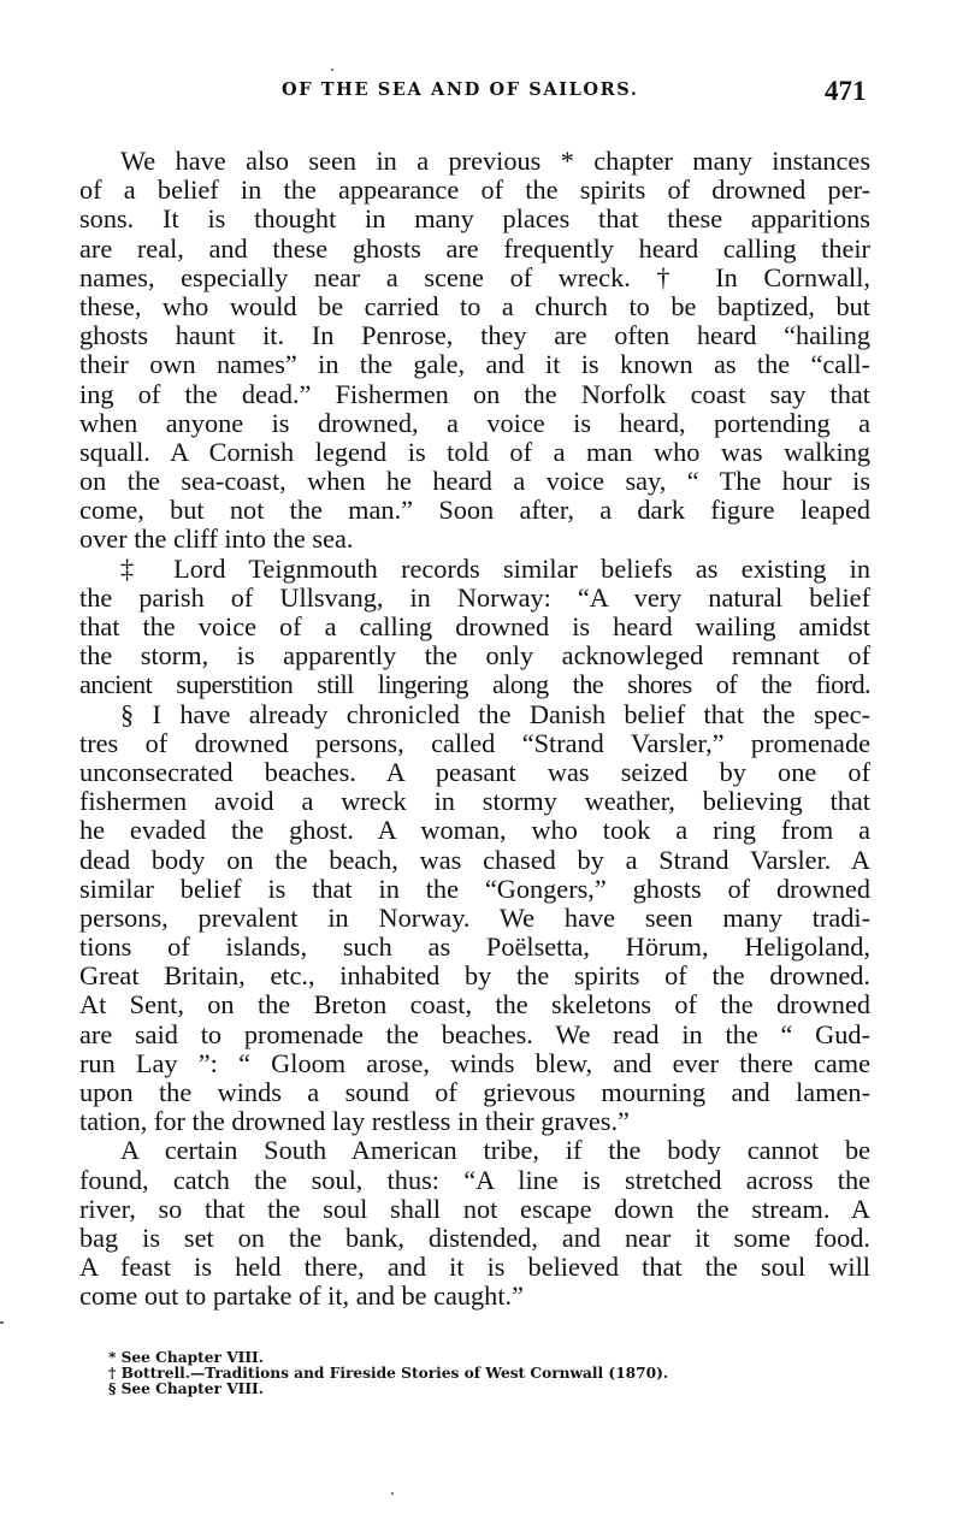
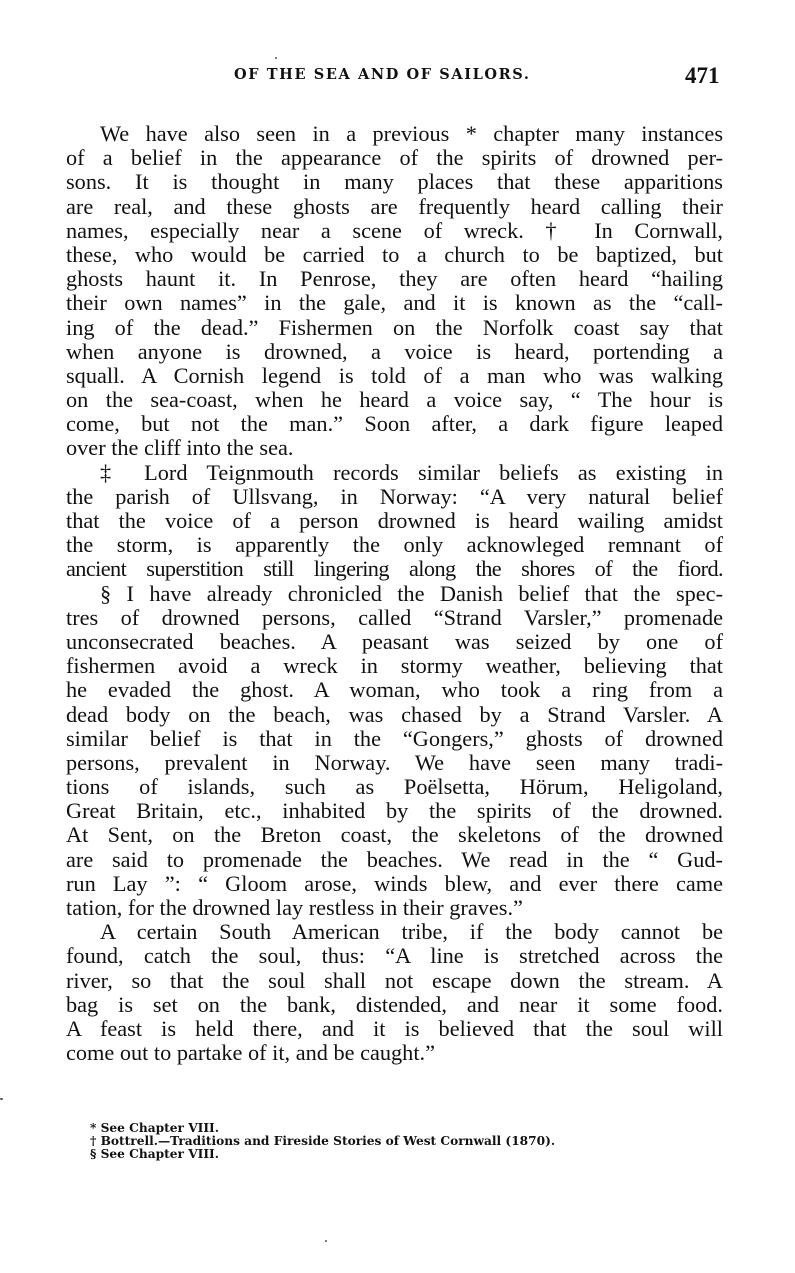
  OF THE SEA AND OF SAILORS.
  471
  We have also seen in a previous * chapter many instances
  of a belief in the appearance of the spirits of drowned per-
  sons. It is thought in many places that these apparitions
  are real, and these ghosts are frequently heard calling their
  names, especially near a scene of wreck. † In Cornwall,
  these, who would be carried to a church to be baptized, but
  ghosts haunt it. In Penrose, they are often heard “hailing
  their own names” in the gale, and it is known as the “call-
  ing of the dead.” Fishermen on the Norfolk coast say that
  when anyone is drowned, a voice is heard, portending a
  squall. A Cornish legend is told of a man who was walking
  on the sea-coast, when he heard a voice say, “ The hour is
  come, but not the man.” Soon after, a dark figure leaped
  over the cliff into the sea.
  ‡ Lord Teignmouth records similar beliefs as existing in
  the parish of Ullsvang, in Norway: “A very natural belief
- that the voice of a calling drowned is heard wailing amidst
+ that the voice of a person drowned is heard wailing amidst
  the storm, is apparently the only acknowleged remnant of
  ancient superstition still lingering along the shores of the fiord.
  § I have already chronicled the Danish belief that the spec-
  tres of drowned persons, called “Strand Varsler,” promenade
  unconsecrated beaches. A peasant was seized by one of
  fishermen avoid a wreck in stormy weather, believing that
  he evaded the ghost. A woman, who took a ring from a
  dead body on the beach, was chased by a Strand Varsler. A
  similar belief is that in the “Gongers,” ghosts of drowned
  persons, prevalent in Norway. We have seen many tradi-
  tions of islands, such as Poëlsetta, Hörum, Heligoland,
  Great Britain, etc., inhabited by the spirits of the drowned.
  At Sent, on the Breton coast, the skeletons of the drowned
  are said to promenade the beaches. We read in the “ Gud-
  run Lay ”: “ Gloom arose, winds blew, and ever there came
- upon the winds a sound of grievous mourning and lamen-
  tation, for the drowned lay restless in their graves.”
  A certain South American tribe, if the body cannot be
  found, catch the soul, thus: “A line is stretched across the
  river, so that the soul shall not escape down the stream. A
  bag is set on the bank, distended, and near it some food.
  A feast is held there, and it is believed that the soul will
  come out to partake of it, and be caught.”
  * See Chapter VIII.
  † Bottrell.—Traditions and Fireside Stories of West Cornwall (1870).
  § See Chapter VIII.
